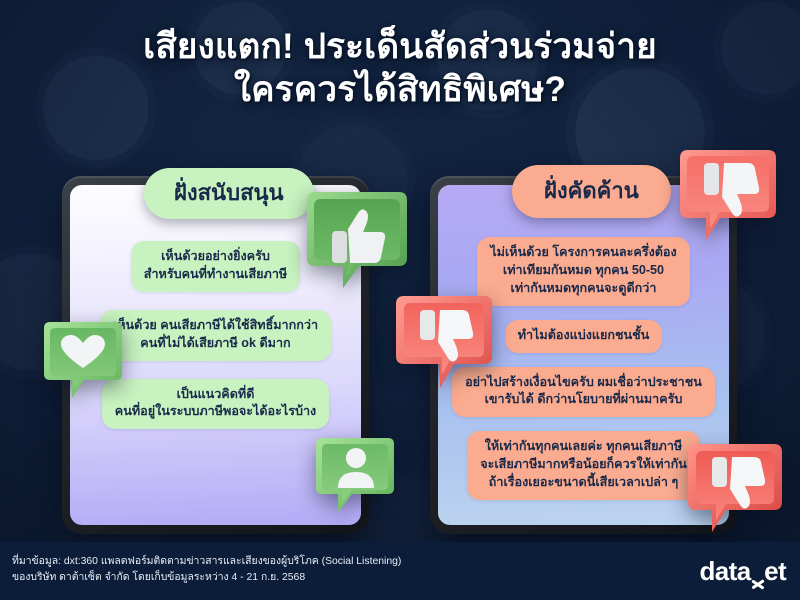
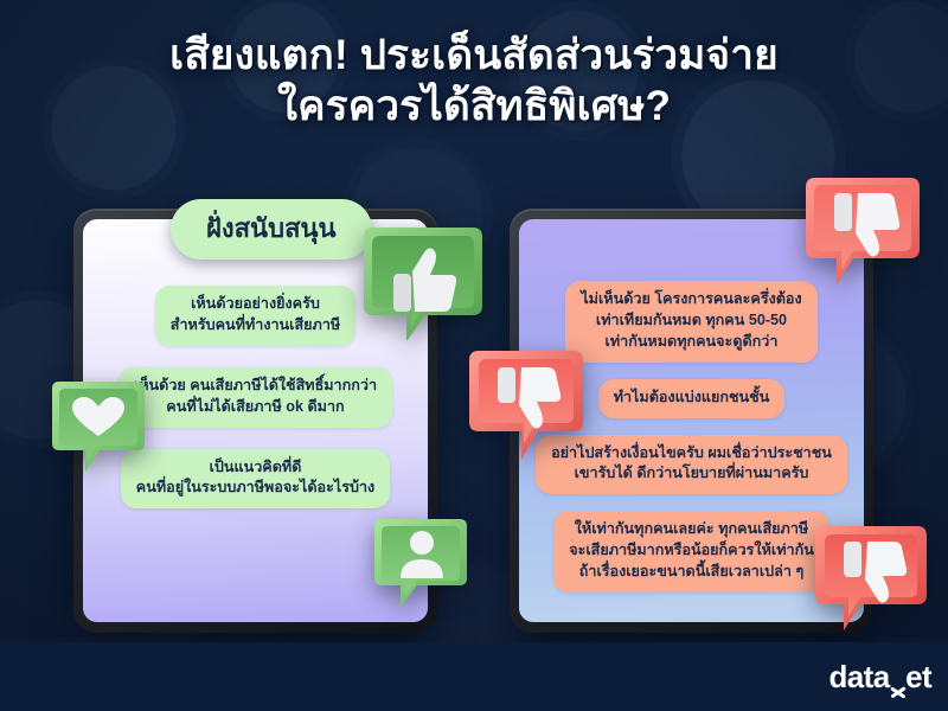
  เสียงแตก! ประเด็นสัดส่วนร่วมจ่าย
  ใครควรได้สิทธิพิเศษ?
  เห็นด้วยอย่างยิ่งครับ
  สำหรับคนที่ทำงานเสียภาษี
  ห็นด้วย คนเสียภาษีได้ใช้สิทธิ์มากกว่า
  คนที่ไม่ได้เสียภาษี ok ดีมาก
  เป็นแนวคิดที่ดี
  คนที่อยู่ในระบบภาษีพอจะได้อะไรบ้าง
  ไม่เห็นด้วย โครงการคนละครึ่งต้อง
  เท่าเทียมกันหมด ทุกคน 50-50
  เท่ากันหมดทุกคนจะดูดีกว่า
  ทำไมต้องแบ่งแยกชนชั้น
  อย่าไปสร้างเงื่อนไขครับ ผมเชื่อว่าประชาชน
  เขารับได้ ดีกว่านโยบายที่ผ่านมาครับ
  ให้เท่ากันทุกคนเลยค่ะ ทุกคนเสียภาษี
  จะเสียภาษีมากหรือน้อยก็ควรให้เท่ากัน
  ถ้าเรื่องเยอะขนาดนี้เสียเวลาเปล่า ๆ
  ฝั่งสนับสนุน
- ฝั่งคัดค้าน
- ที่มาข้อมูล: dxt:360 แพลตฟอร์มติดตามข่าวสารและเสียงของผู้บริโภค (Social Listening)
- ของบริษัท ดาต้าเซ็ต จำกัด โดยเก็บข้อมูลระหว่าง 4 - 21 ก.ย. 2568
  data
  et
